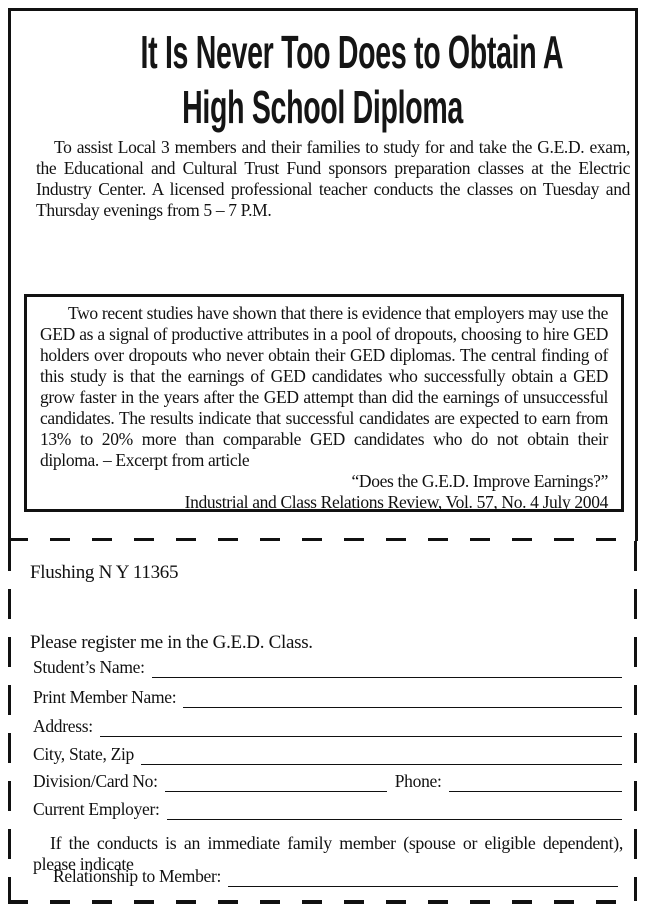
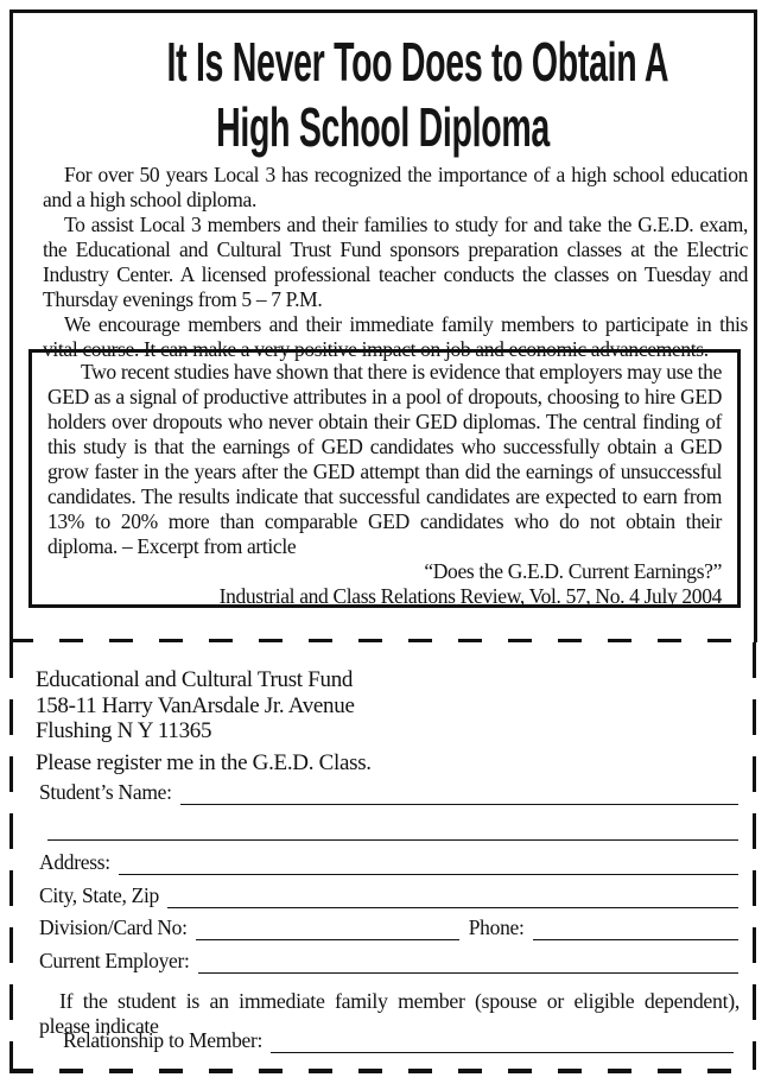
  It Is Never Too Does to Obtain A
  High School Diploma
+ For over 50 years Local 3 has recognized the importance of a high school education and a high school diploma.
  To assist Local 3 members and their families to study for and take the G.E.D. exam, the Educational and Cultural Trust Fund sponsors preparation classes at the Electric Industry Center. A licensed professional teacher conducts the classes on Tuesday and Thursday evenings from 5 – 7 P.M.
+ We encourage members and their immediate family members to participate in this vital course. It can make a very positive impact on job and economic advancements.
  Two recent studies have shown that there is evidence that employers may use the GED as a signal of productive attributes in a pool of dropouts, choosing to hire GED holders over dropouts who never obtain their GED diplomas. The central finding of this study is that the earnings of GED candidates who successfully obtain a GED grow faster in the years after the GED attempt than did the earnings of unsuccessful candidates. The results indicate that successful candidates are expected to earn from 13% to 20% more than comparable GED candidates who do not obtain their diploma. – Excerpt from article
- “Does the G.E.D. Improve Earnings?”
+ “Does the G.E.D. Current Earnings?”
  Industrial and Class Relations Review, Vol. 57, No. 4 July 2004
+ Educational and Cultural Trust Fund
+ 158-11 Harry VanArsdale Jr. Avenue
  Flushing N Y 11365
  Please register me in the G.E.D. Class.
  Student’s Name:
- Print Member Name:
  Address:
  City, State, Zip
  Division/Card No:
  Phone:
  Current Employer:
- If the conducts is an immediate family member (spouse or eligible dependent),
+ If the student is an immediate family member (spouse or eligible dependent),
  please indicate
  Relationship to Member:
